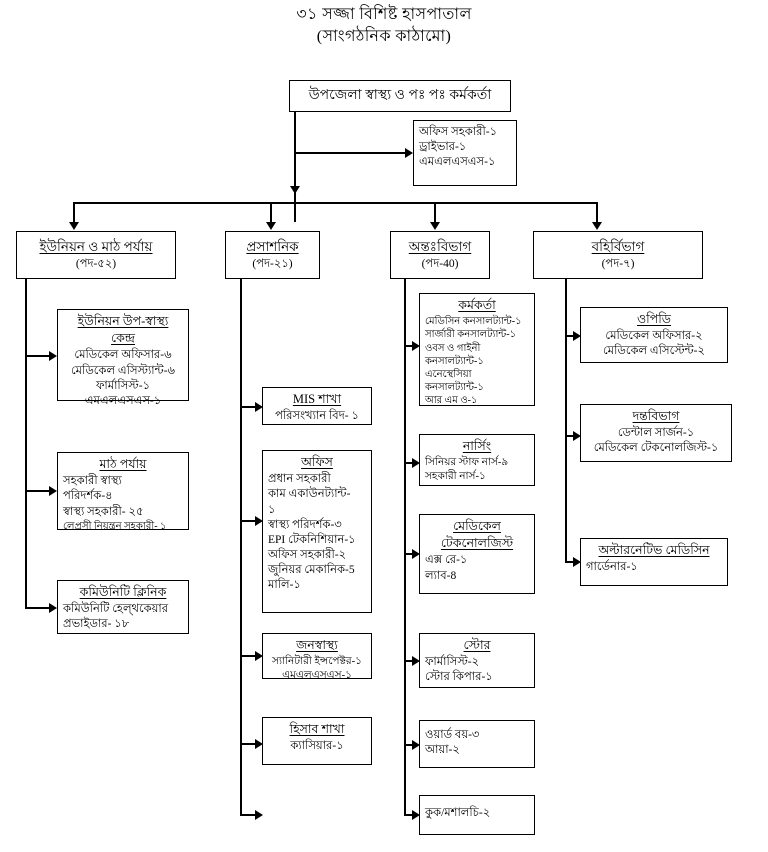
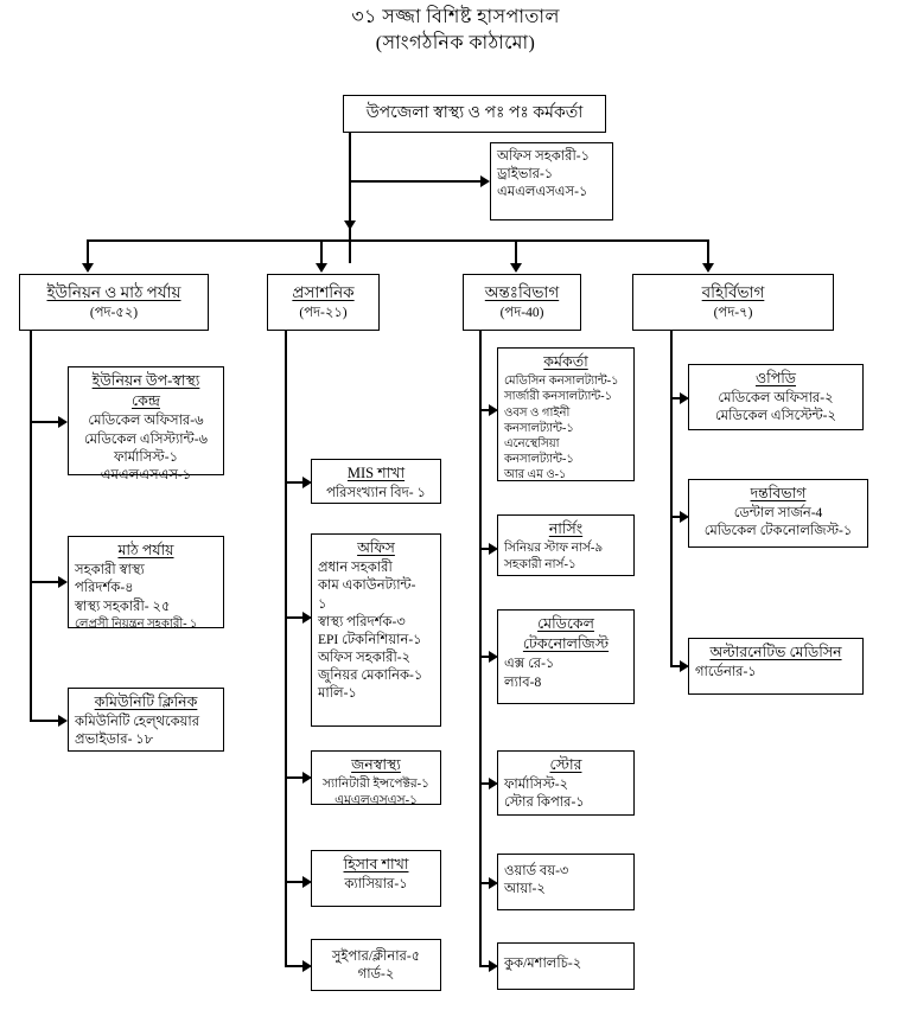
  ৩১ সজ্জা বিশিষ্ট হাসপাতাল
  (সাংগঠনিক কাঠামো)
  উপজেলা স্বাস্থ্য ও পঃ পঃ কর্মকর্তা
  অফিস সহকারী-১
  ড্রাইভার-১
  এমএলএসএস-১
  ইউনিয়ন ও মাঠ পর্যায়
  (পদ-৫২)
  প্রসাশনিক
  (পদ-২১)
  অন্তঃবিভাগ
  (পদ-40)
  বহির্বিভাগ
  (পদ-৭)
  ইউনিয়ন উপ-স্বাস্থ্য
  কেন্দ্র
  মেডিকেল অফিসার-৬
  মেডিকেল এসিস্ট্যান্ট-৬
  ফার্মাসিস্ট-১
  এমএলএসএস-১
  মাঠ পর্যায়
  সহকারী স্বাস্থ্য
  পরিদর্শক-৪
  স্বাস্থ্য সহকারী- ২৫
  লেপ্রসী নিয়ন্ত্রন সহকারী- ১
  কমিউনিটি ক্লিনিক
  কমিউনিটি হেল্থকেয়ার
  প্রভাইডার- ১৮
  MIS শাখা
  পরিসংখ্যান বিদ- ১
  অফিস
  প্রধান সহকারী
  কাম একাউনট্যান্ট-
  ১
  স্বাস্থ্য পরিদর্শক-৩
  EPI টেকনিশিয়ান-১
  অফিস সহকারী-২
- জুনিয়র মেকানিক-5
+ জুনিয়র মেকানিক-১
  মালি-১
  জনস্বাস্থ্য
  স্যানিটারী ইন্সপেক্টর-১
  এমএলএসএস-১
  হিসাব শাখা
  ক্যাসিয়ার-১
+ সুইপার/ক্লীনার-৫
+ গার্ড-২
  কর্মকর্তা
  মেডিসিন কনসালট্যান্ট-১
  সার্জারী কনসালট্যান্ট-১
  ওবস ও গাইনী
  কনসালট্যান্ট-১
  এনেস্থেসিয়া কনসালট্যান্ট-১
  আর এম ও-১
  নার্সিং
  সিনিয়র স্টাফ নার্স-৯
  সহকারী নার্স-১
  মেডিকেল
  টেকনোলজিস্ট
  এক্স রে-১
  ল্যাব-8
  স্টোর
  ফার্মাসিস্ট-২
  স্টোর কিপার-১
  ওয়ার্ড বয়-৩
  আয়া-২
  কুক/মশালচি-২
  ওপিডি
  মেডিকেল অফিসার-২
  মেডিকেল এসিস্টেন্ট-২
  দন্তবিভাগ
- ডেন্টাল সার্জন-১
+ ডেন্টাল সার্জন-4
  মেডিকেল টেকনোলজিস্ট-১
  অল্টারনেটিভ মেডিসিন
  গার্ডেনার-১
